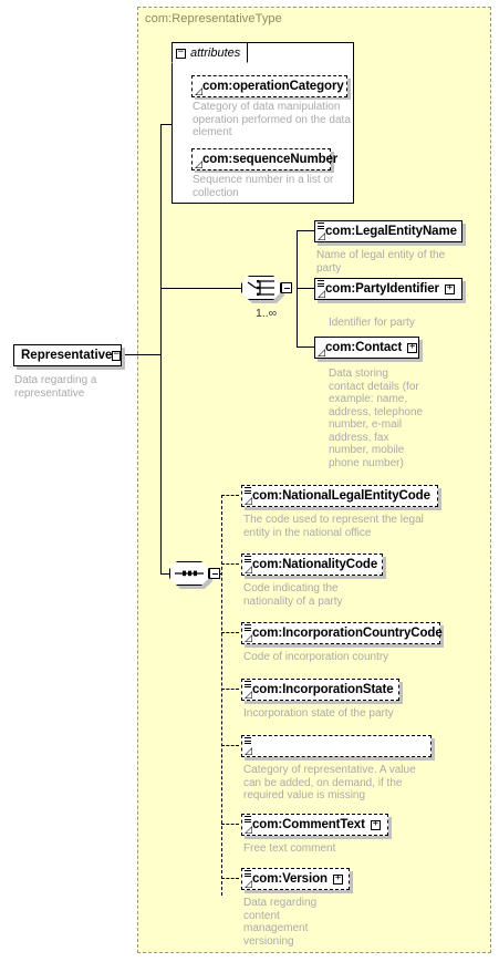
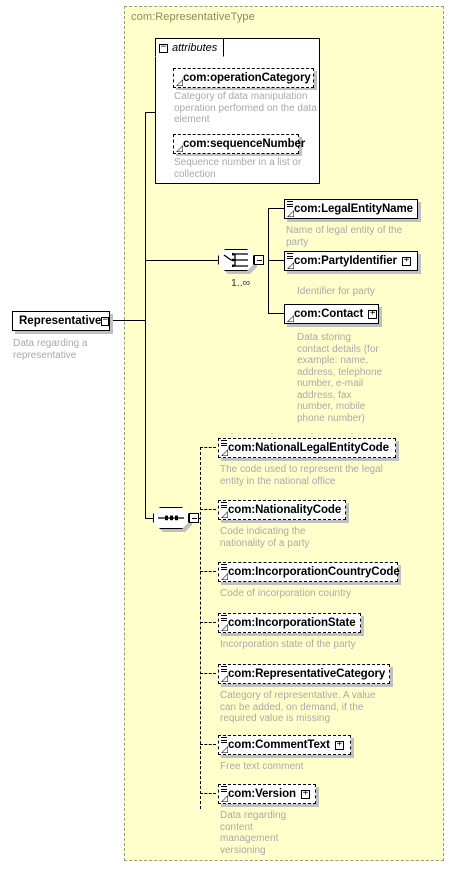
  com:RepresentativeType
  −
  attributes
  ◿
  com:operationCategory
  Category of data manipulation
  operation performed on the data
  element
  ◿
  com:sequenceNumber
  Sequence number in a list or
  collection
  Representative
  −
  Data regarding a
  representative
  1..∞
  ◿
  com:LegalEntityName
  Name of legal entity of the
  party
  ◿
  com:PartyIdentifier
  +
  Identifier for party
  ◿
  com:Contact
  +
  Data storing
  contact details (for
  example: name,
  address, telephone
  number, e-mail
  address, fax
  number, mobile
  phone number)
  ◿
  com:NationalLegalEntityCode
  The code used to represent the legal
  entity in the national office
  ◿
  com:NationalityCode
  Code indicating the
  nationality of a party
  ◿
  com:IncorporationCountryCode
  Code of incorporation country
  ◿
  com:IncorporationState
  Incorporation state of the party
  ◿
+ com:RepresentativeCategory
  Category of representative. A value
  can be added, on demand, if the
  required value is missing
  ◿
  com:CommentText
  +
  Free text comment
  ◿
  com:Version
  +
  Data regarding
  content
  management
  versioning
